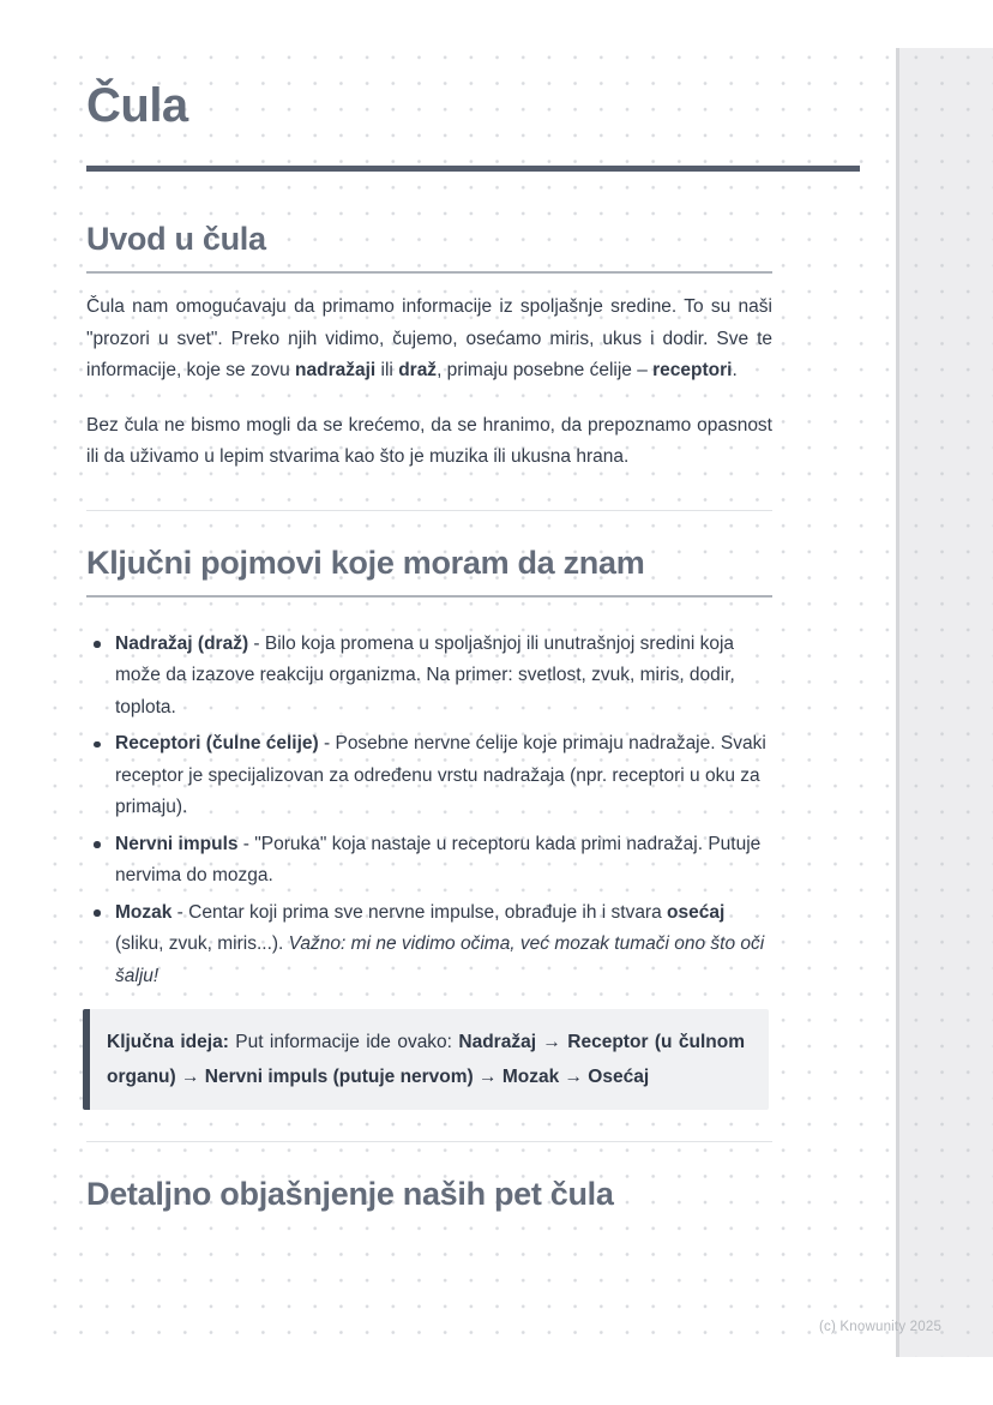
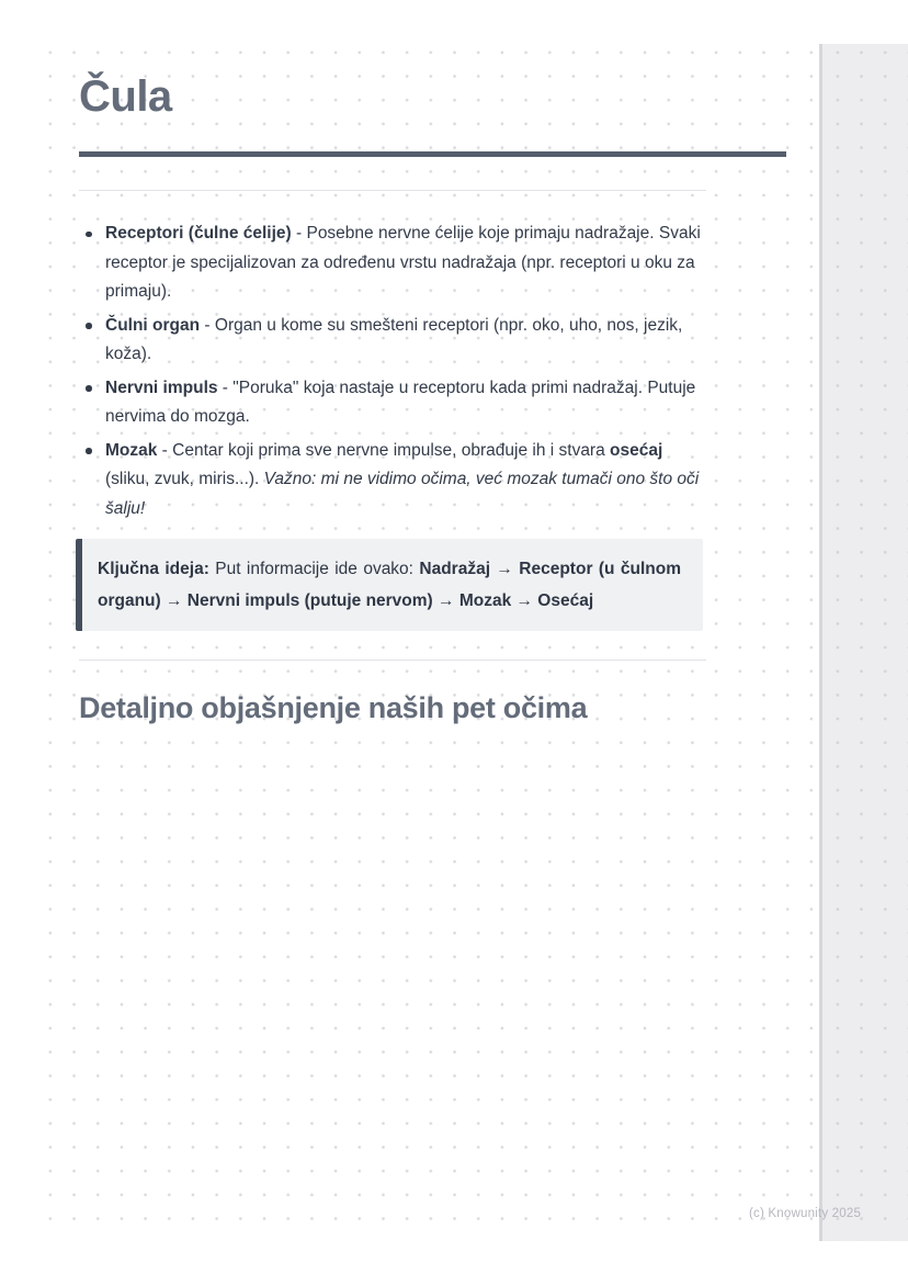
  Čula
- Uvod u čula
- Čula nam omogućavaju da primamo informacije iz spoljašnje sredine. To su naši "prozori u svet". Preko njih vidimo, čujemo, osećamo miris, ukus i dodir. Sve te informacije, koje se zovu nadražaji ili draž, primaju posebne ćelije – receptori.
- Bez čula ne bismo mogli da se krećemo, da se hranimo, da prepoznamo opasnost ili da uživamo u lepim stvarima kao što je muzika ili ukusna hrana.
- Ključni pojmovi koje moram da znam
- Nadražaj (draž) - Bilo koja promena u spoljašnjoj ili unutrašnjoj sredini koja može da izazove reakciju organizma. Na primer: svetlost, zvuk, miris, dodir, toplota.
  Receptori (čulne ćelije) - Posebne nervne ćelije koje primaju nadražaje. Svaki receptor je specijalizovan za određenu vrstu nadražaja (npr. receptori u oku za primaju).
+ Čulni organ - Organ u kome su smešteni receptori (npr. oko, uho, nos, jezik, koža).
  Nervni impuls - "Poruka" koja nastaje u receptoru kada primi nadražaj. Putuje nervima do mozga.
  Mozak - Centar koji prima sve nervne impulse, obrađuje ih i stvara osećaj (sliku, zvuk, miris...). Važno: mi ne vidimo očima, već mozak tumači ono što oči šalju!
  Ključna ideja: Put informacije ide ovako: Nadražaj → Receptor (u čulnom organu) → Nervni impuls (putuje nervom) → Mozak → Osećaj
- Detaljno objašnjenje naših pet čula
+ Detaljno objašnjenje naših pet očima
  (c) Knowunity 2025
